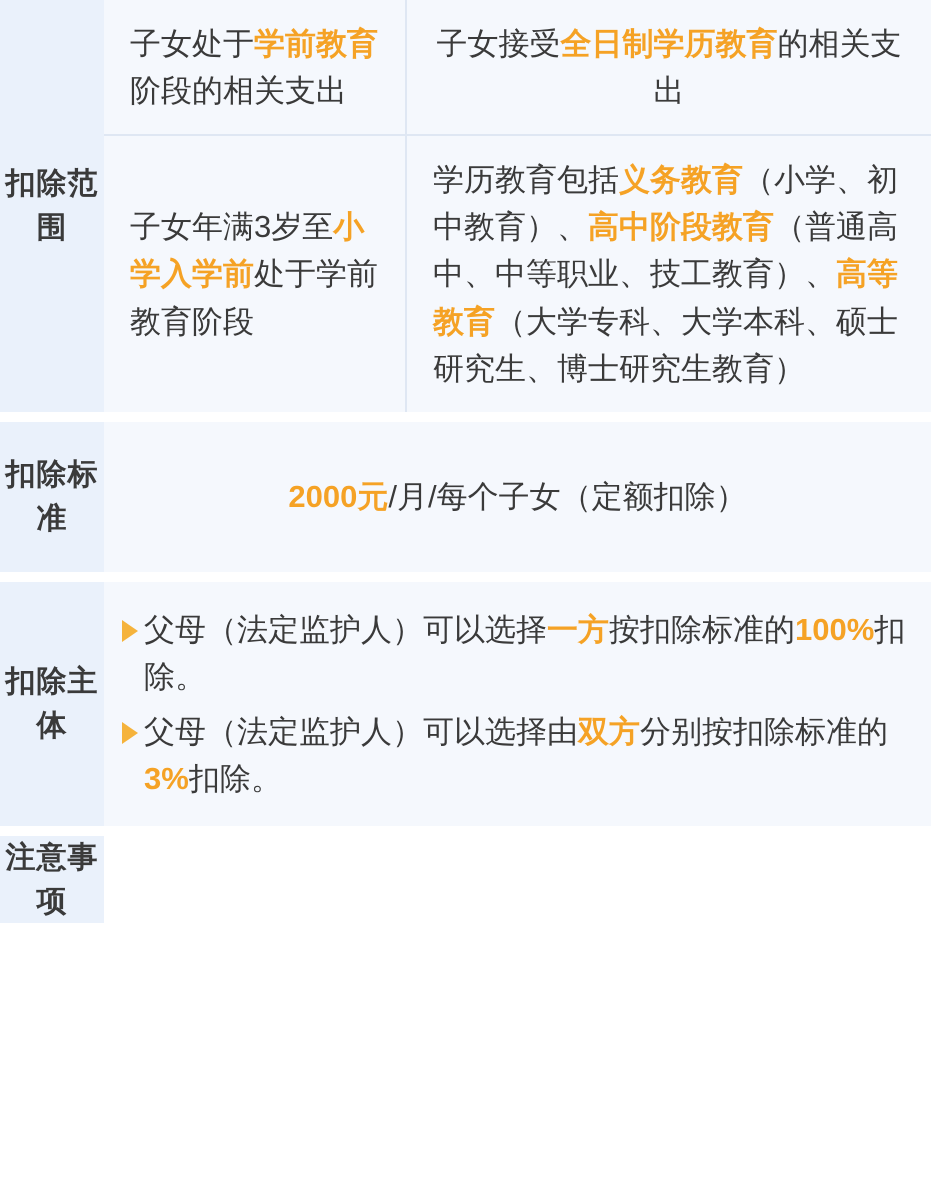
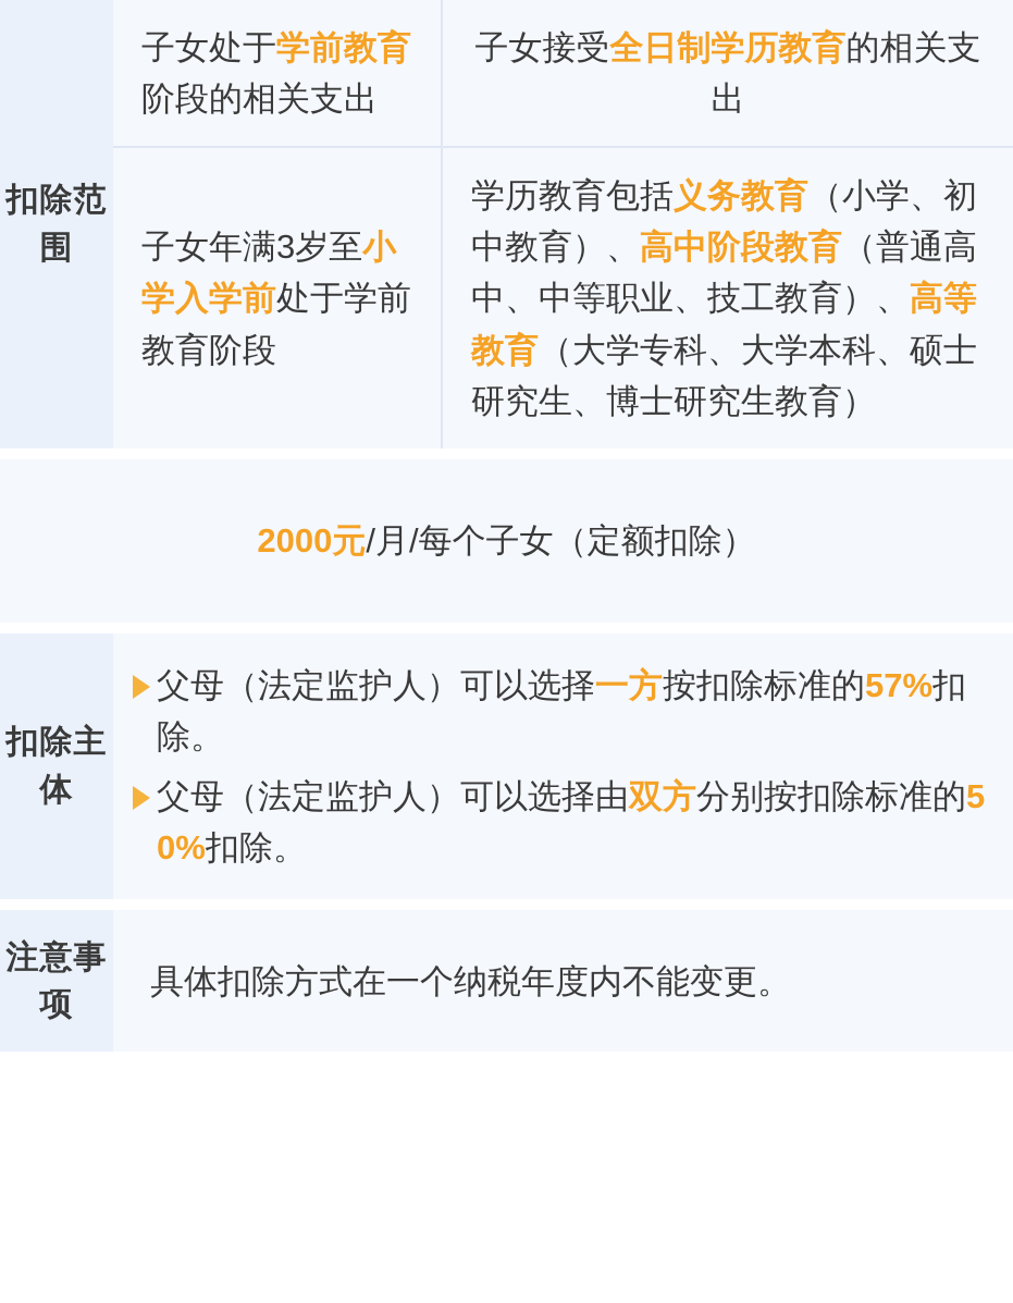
  扣除范围
  子女处于学前教育阶段的相关支出
  子女接受全日制学历教育的相关支出
  子女年满3岁至小学入学前处于学前教育阶段
  学历教育包括义务教育（小学、初中教育）、高中阶段教育（普通高中、中等职业、技工教育）、高等教育（大学专科、大学本科、硕士研究生、博士研究生教育）
- 扣除标准
  2000元/月/每个子女（定额扣除）
  扣除主体
- 父母（法定监护人）可以选择一方按扣除标准的100%扣除。
+ 父母（法定监护人）可以选择一方按扣除标准的57%扣除。
- 父母（法定监护人）可以选择由双方分别按扣除标准的3%扣除。
+ 父母（法定监护人）可以选择由双方分别按扣除标准的50%扣除。
  注意事项
+ 具体扣除方式在一个纳税年度内不能变更。
